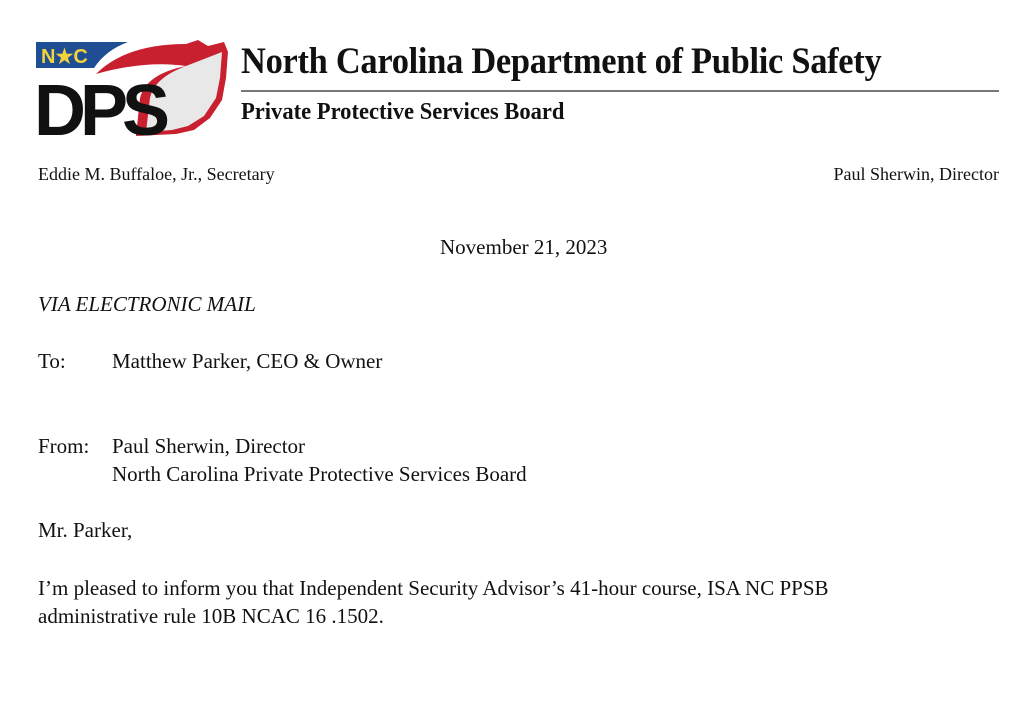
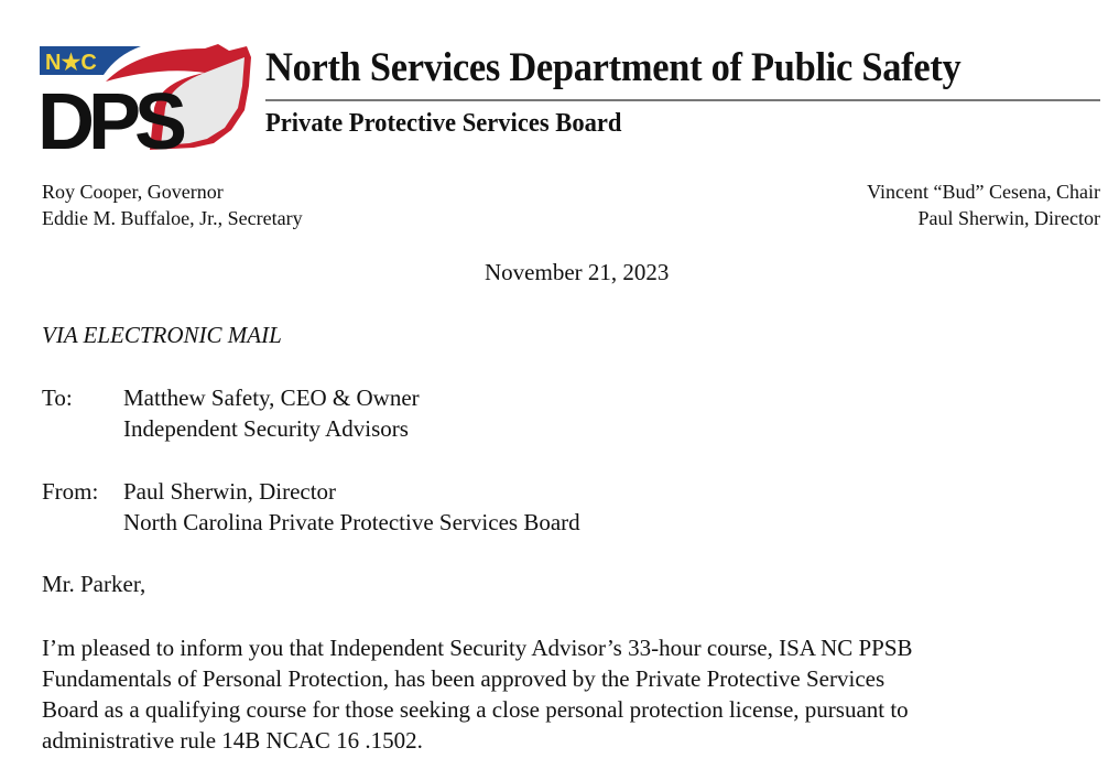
  N★C
  DPS
- North Carolina Department of Public Safety
+ North Services Department of Public Safety
  Private Protective Services Board
+ Roy Cooper, Governor
  Eddie M. Buffaloe, Jr., Secretary
+ Vincent “Bud” Cesena, Chair
  Paul Sherwin, Director
  November 21, 2023
  VIA ELECTRONIC MAIL
  To:
- Matthew Parker, CEO & Owner
+ Matthew Safety, CEO & Owner
+ Independent Security Advisors
  From:
  Paul Sherwin, Director
  North Carolina Private Protective Services Board
  Mr. Parker,
- I’m pleased to inform you that Independent Security Advisor’s 41-hour course, ISA NC PPSB
+ I’m pleased to inform you that Independent Security Advisor’s 33-hour course, ISA NC PPSB
+ Fundamentals of Personal Protection, has been approved by the Private Protective Services
+ Board as a qualifying course for those seeking a close personal protection license, pursuant to
- administrative rule 10B NCAC 16 .1502.
+ administrative rule 14B NCAC 16 .1502.
